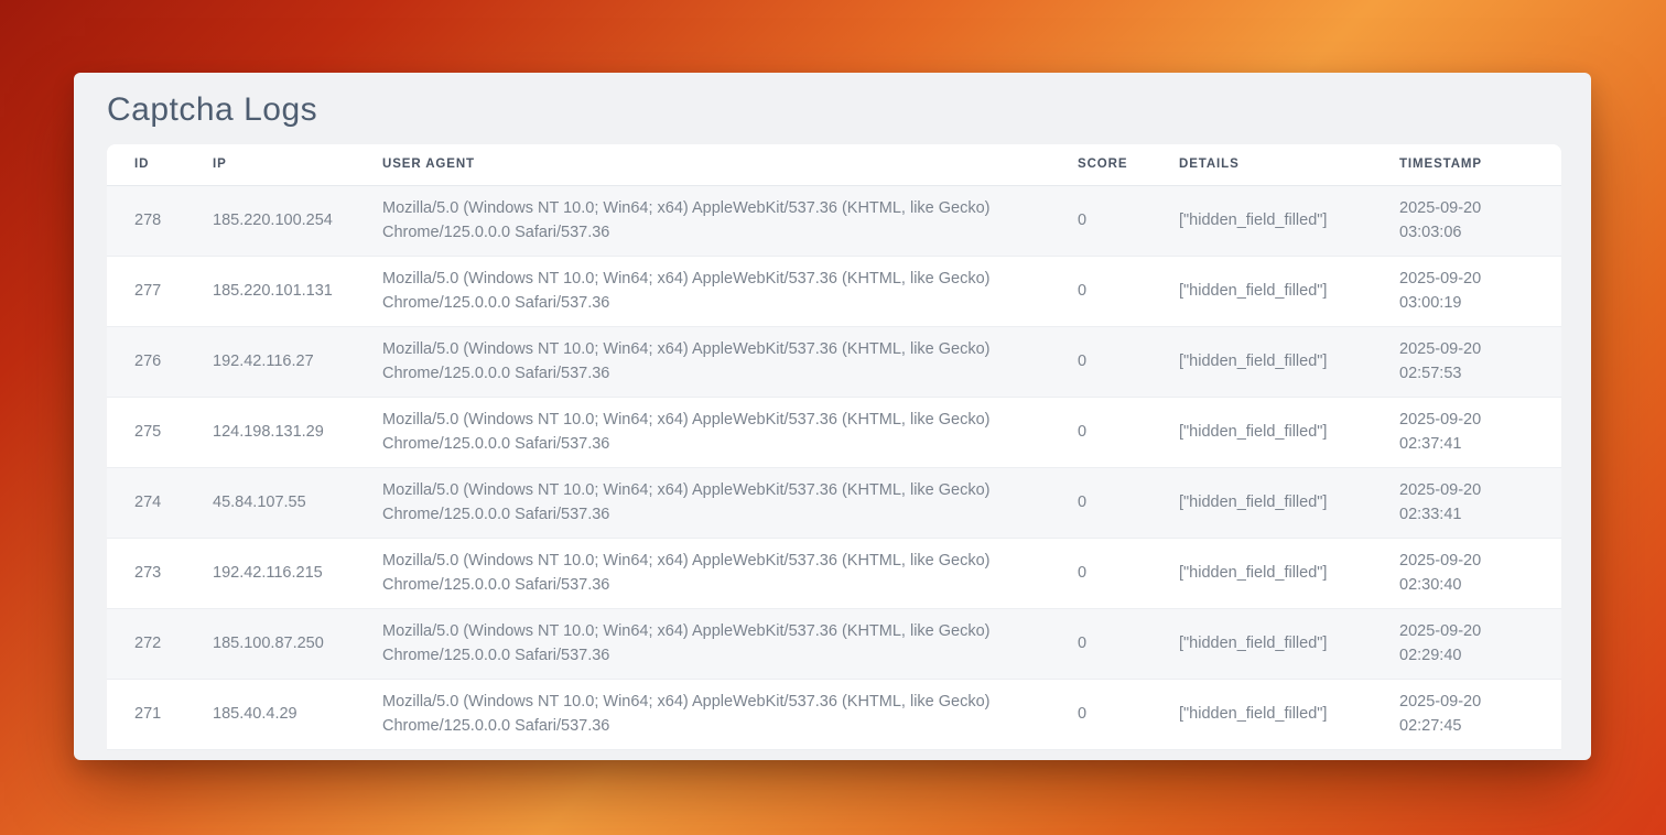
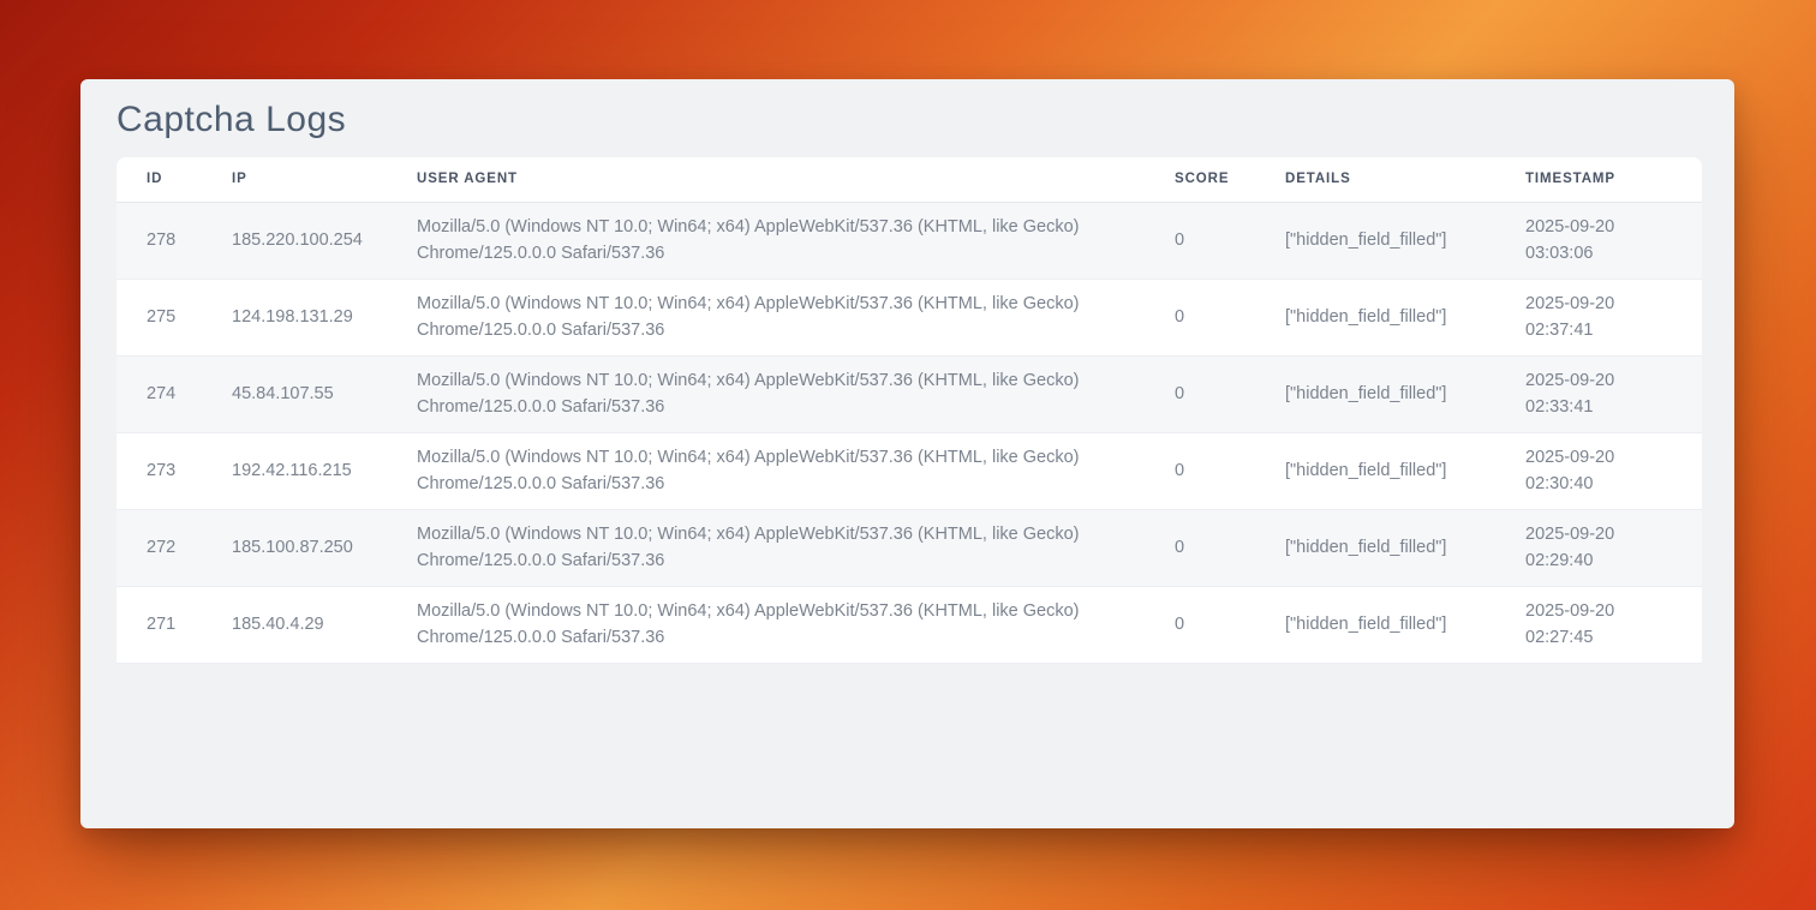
  Captcha Logs
  ID	IP	USER AGENT	SCORE	DETAILS	TIMESTAMP
  278	185.220.100.254	Mozilla/5.0 (Windows NT 10.0; Win64; x64) AppleWebKit/537.36 (KHTML, like Gecko) Chrome/125.0.0.0 Safari/537.36	0	["hidden_field_filled"]	2025-09-20 03:03:06
- 277	185.220.101.131	Mozilla/5.0 (Windows NT 10.0; Win64; x64) AppleWebKit/537.36 (KHTML, like Gecko) Chrome/125.0.0.0 Safari/537.36	0	["hidden_field_filled"]	2025-09-20 03:00:19
- 276	192.42.116.27	Mozilla/5.0 (Windows NT 10.0; Win64; x64) AppleWebKit/537.36 (KHTML, like Gecko) Chrome/125.0.0.0 Safari/537.36	0	["hidden_field_filled"]	2025-09-20 02:57:53
  275	124.198.131.29	Mozilla/5.0 (Windows NT 10.0; Win64; x64) AppleWebKit/537.36 (KHTML, like Gecko) Chrome/125.0.0.0 Safari/537.36	0	["hidden_field_filled"]	2025-09-20 02:37:41
  274	45.84.107.55	Mozilla/5.0 (Windows NT 10.0; Win64; x64) AppleWebKit/537.36 (KHTML, like Gecko) Chrome/125.0.0.0 Safari/537.36	0	["hidden_field_filled"]	2025-09-20 02:33:41
  273	192.42.116.215	Mozilla/5.0 (Windows NT 10.0; Win64; x64) AppleWebKit/537.36 (KHTML, like Gecko) Chrome/125.0.0.0 Safari/537.36	0	["hidden_field_filled"]	2025-09-20 02:30:40
  272	185.100.87.250	Mozilla/5.0 (Windows NT 10.0; Win64; x64) AppleWebKit/537.36 (KHTML, like Gecko) Chrome/125.0.0.0 Safari/537.36	0	["hidden_field_filled"]	2025-09-20 02:29:40
  271	185.40.4.29	Mozilla/5.0 (Windows NT 10.0; Win64; x64) AppleWebKit/537.36 (KHTML, like Gecko) Chrome/125.0.0.0 Safari/537.36	0	["hidden_field_filled"]	2025-09-20 02:27:45
